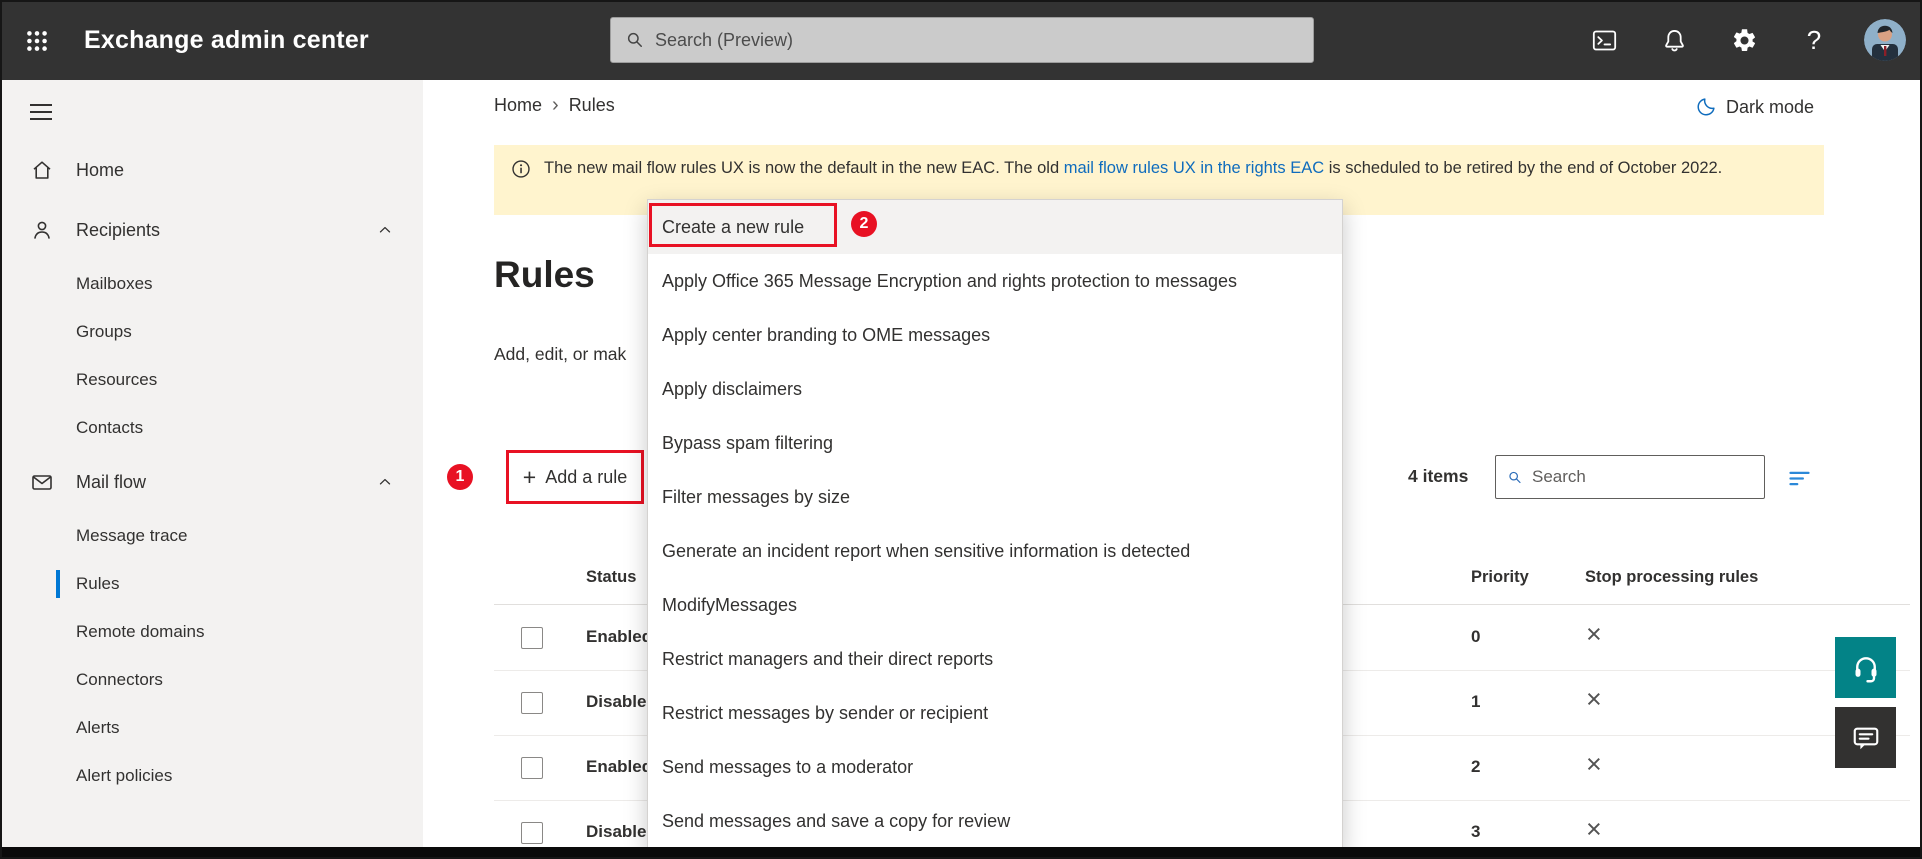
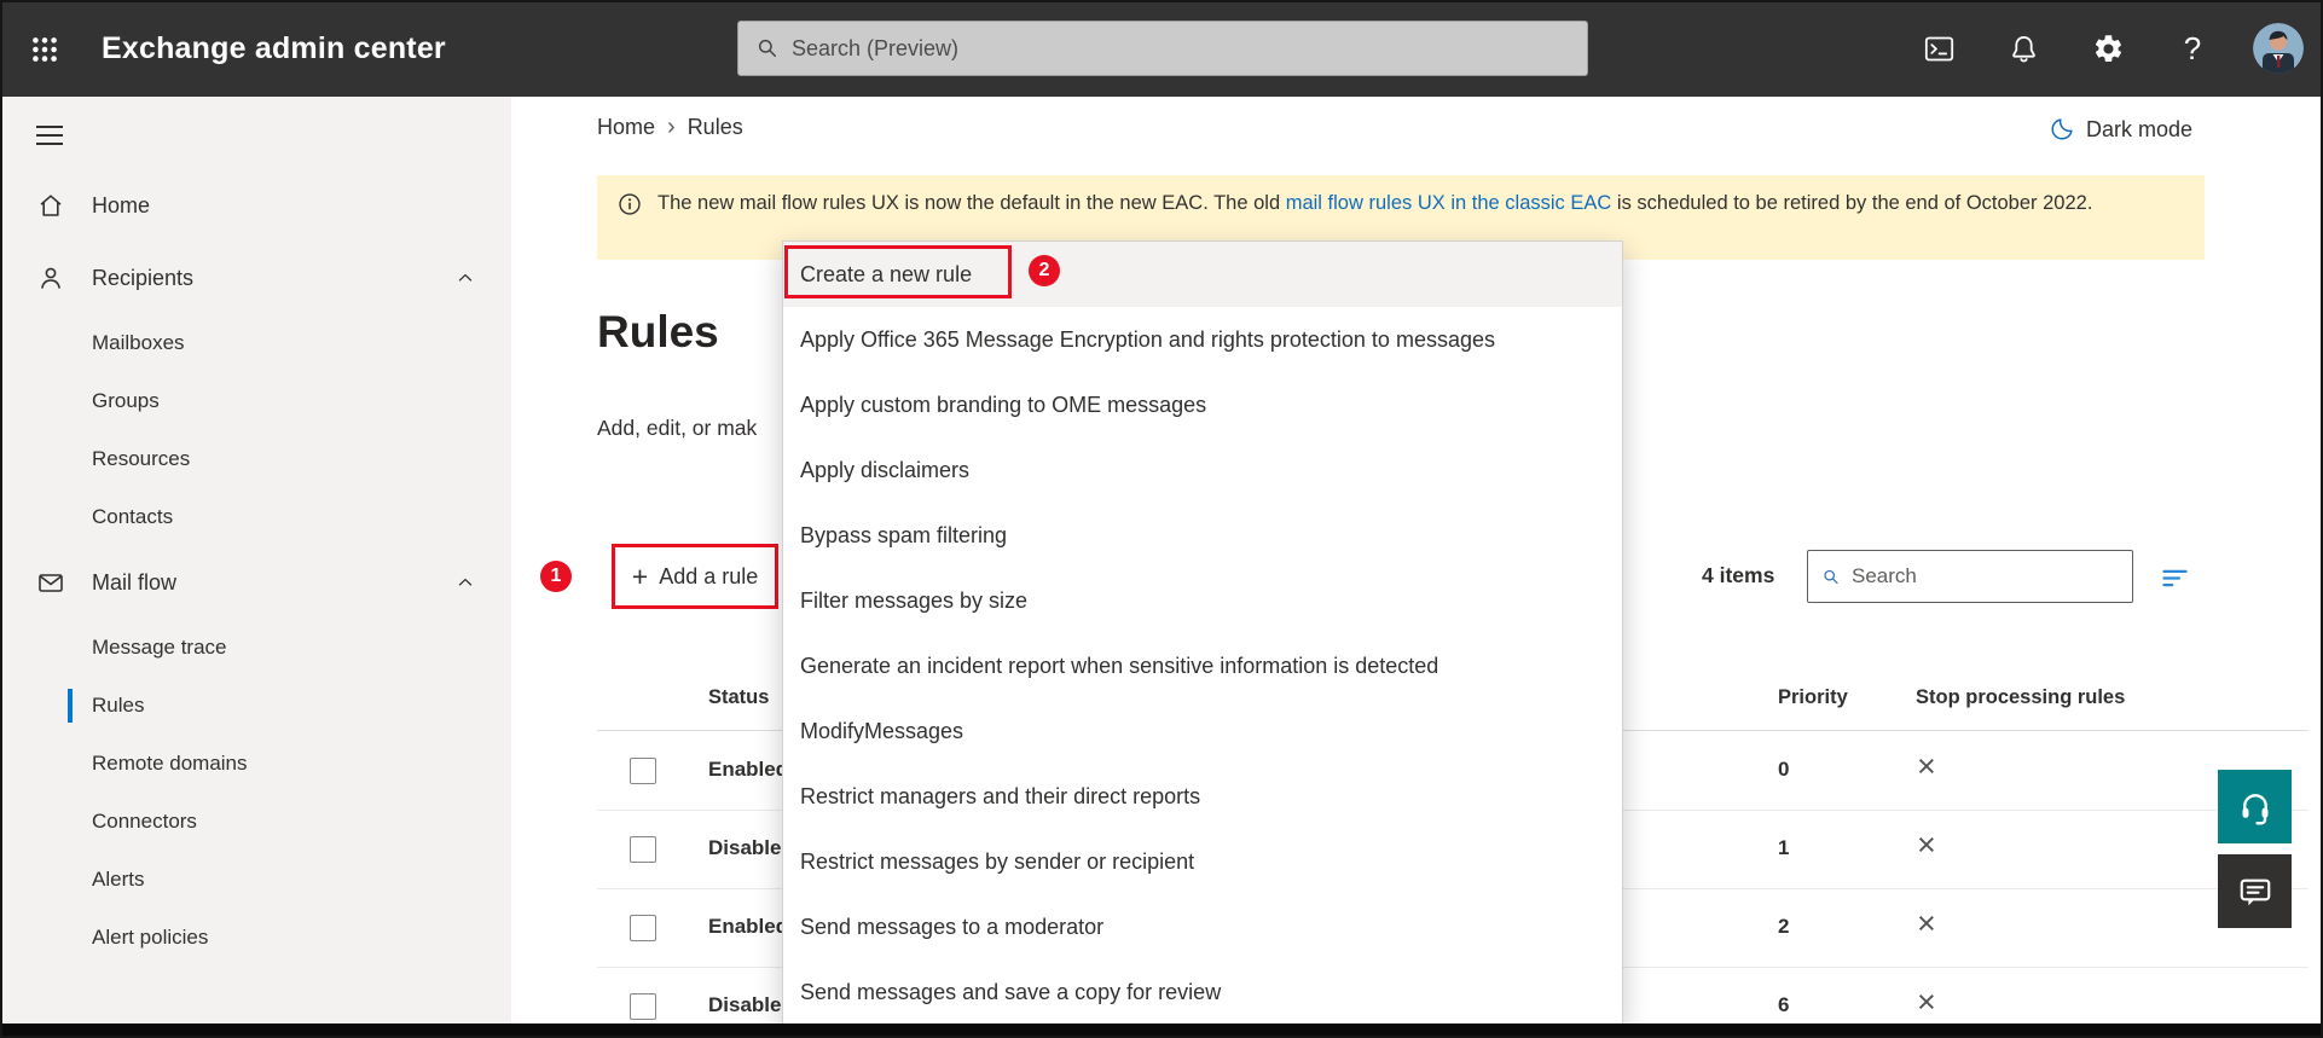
  Exchange admin center
  Search (Preview)
  ?
  Home
  Recipients
  Mailboxes
  Groups
  Resources
  Contacts
  Mail flow
  Message trace
  Rules
  Remote domains
  Connectors
  Alerts
  Alert policies
  Home
  ›
  Rules
  Dark mode
- The new mail flow rules UX is now the default in the new EAC. The old mail flow rules UX in the rights EAC is scheduled to be retired by the end of October 2022.
+ The new mail flow rules UX is now the default in the new EAC. The old mail flow rules UX in the classic EAC is scheduled to be retired by the end of October 2022.
  Rules
  Add, edit, or mak
  1
  +
  Add a rule
  4 items
  Search
  Status
  Priority
  Stop processing rules
  Enable
  0
  ×
  Disable
  1
  ×
  Enable
  2
  ×
  Disable
- 3
+ 6
  ×
  Create a new rule
  Apply Office 365 Message Encryption and rights protection to messages
- Apply center branding to OME messages
+ Apply custom branding to OME messages
  Apply disclaimers
  Bypass spam filtering
  Filter messages by size
  Generate an incident report when sensitive information is detected
  ModifyMessages
  Restrict managers and their direct reports
  Restrict messages by sender or recipient
  Send messages to a moderator
  Send messages and save a copy for review
  2
